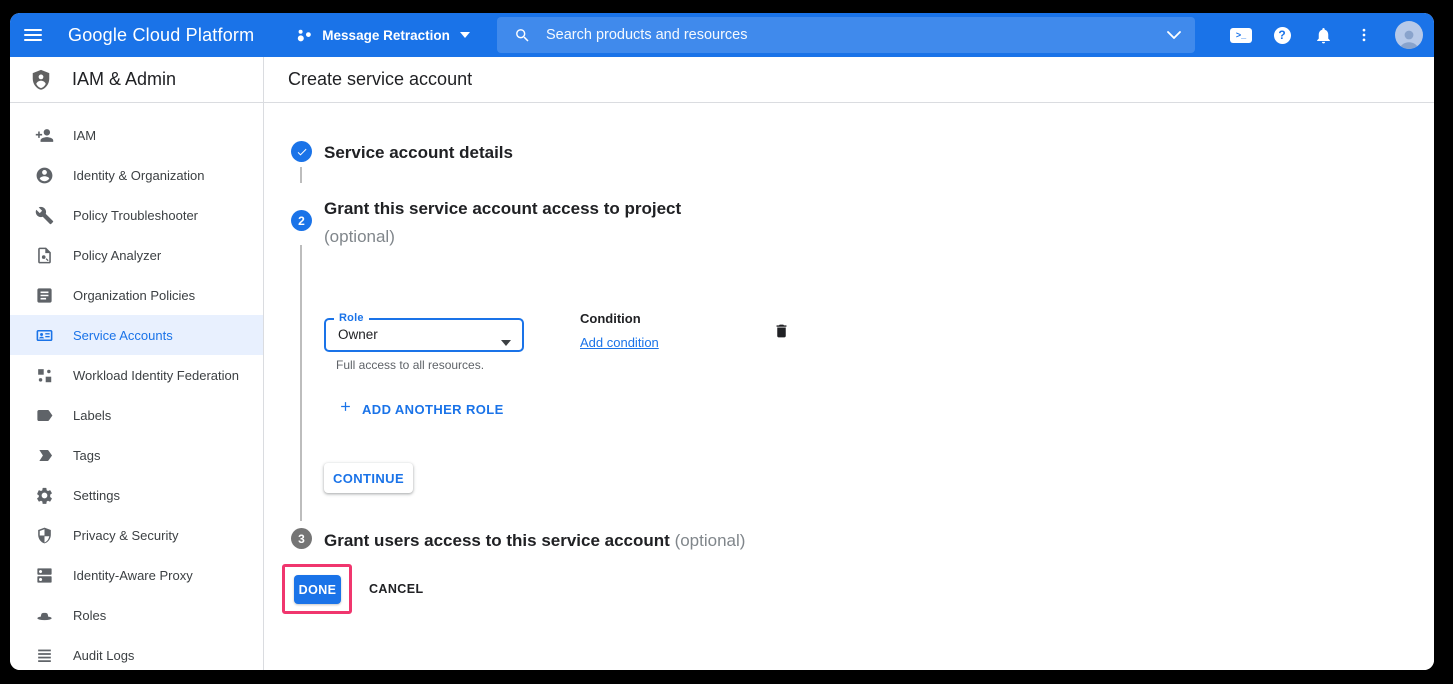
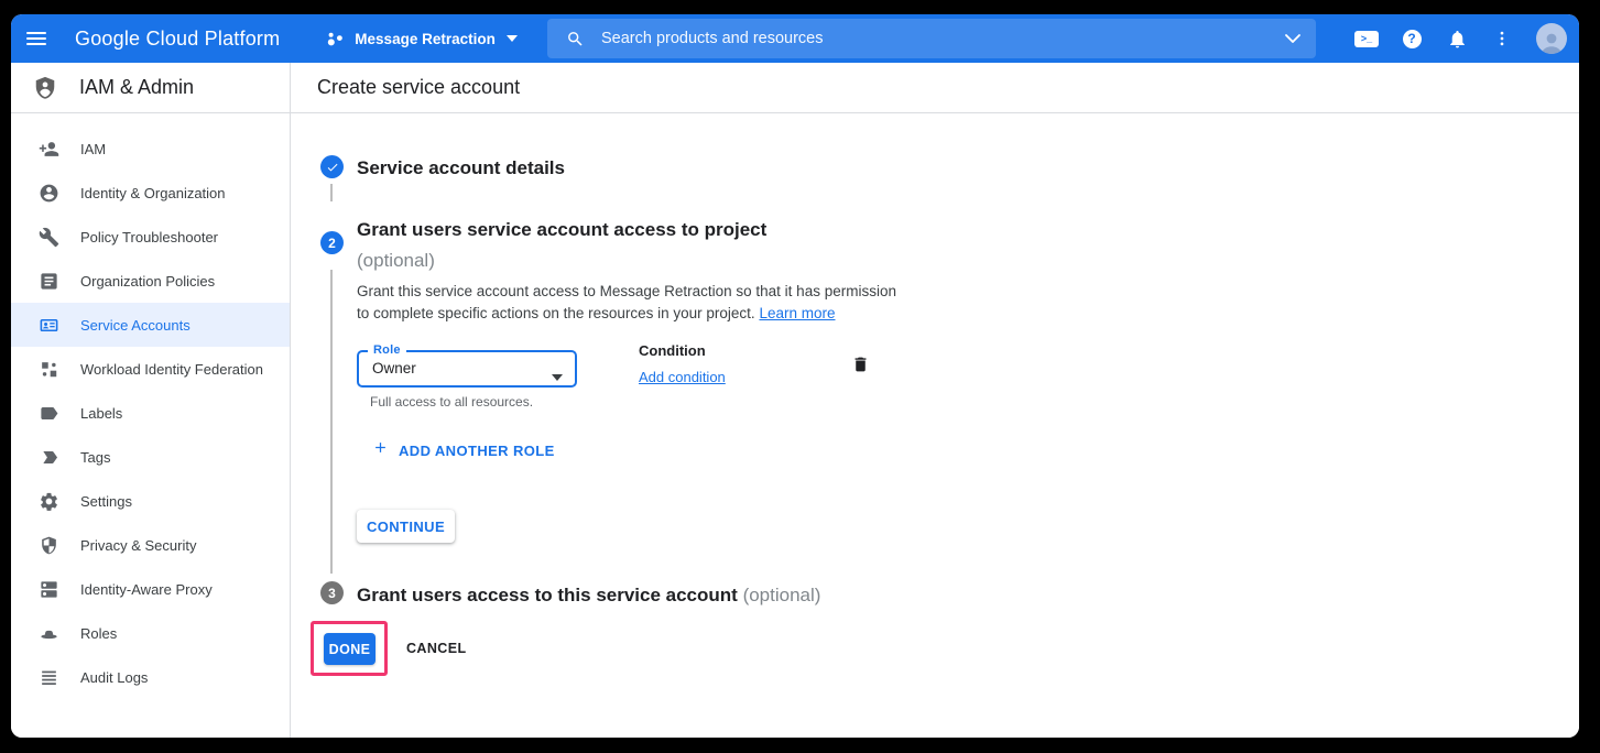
  Google Cloud Platform
  Message Retraction
  Search products and resources
  >_
  ?
  IAM & Admin
  IAM
  Identity & Organization
  Policy Troubleshooter
- Policy Analyzer
  Organization Policies
  Service Accounts
  Workload Identity Federation
  Labels
  Tags
  Settings
  Privacy & Security
  Identity-Aware Proxy
  Roles
  Audit Logs
  Create service account
  Service account details
  2
- Grant this service account access to project
+ Grant users service account access to project
  (optional)
+ Grant this service account access to Message Retraction so that it has permission
+ to complete specific actions on the resources in your project. Learn more
  Role
  Owner
  Full access to all resources.
  Condition
  Add condition
  ADD ANOTHER ROLE
  CONTINUE
  3
  Grant users access to this service account (optional)
  DONE
  CANCEL
